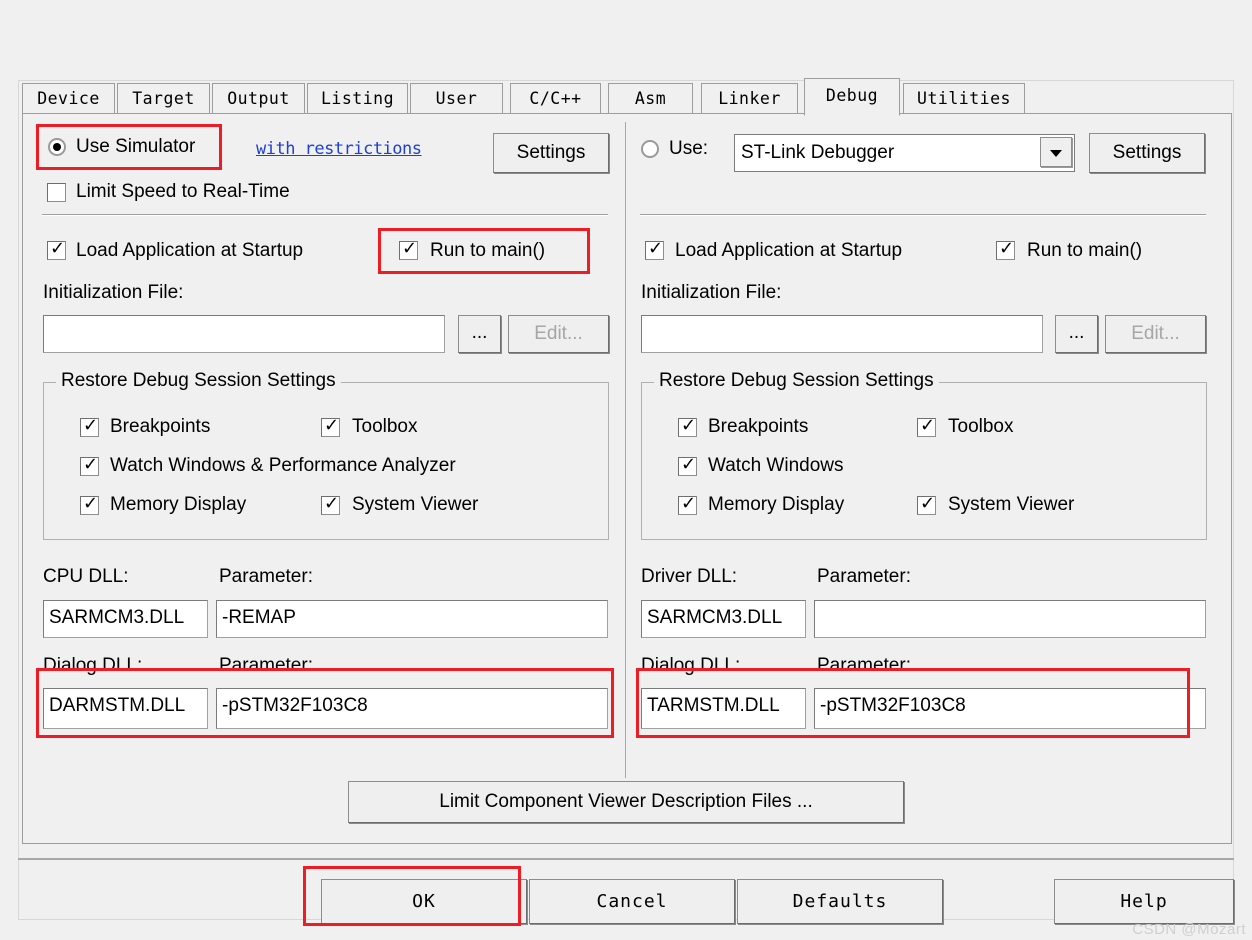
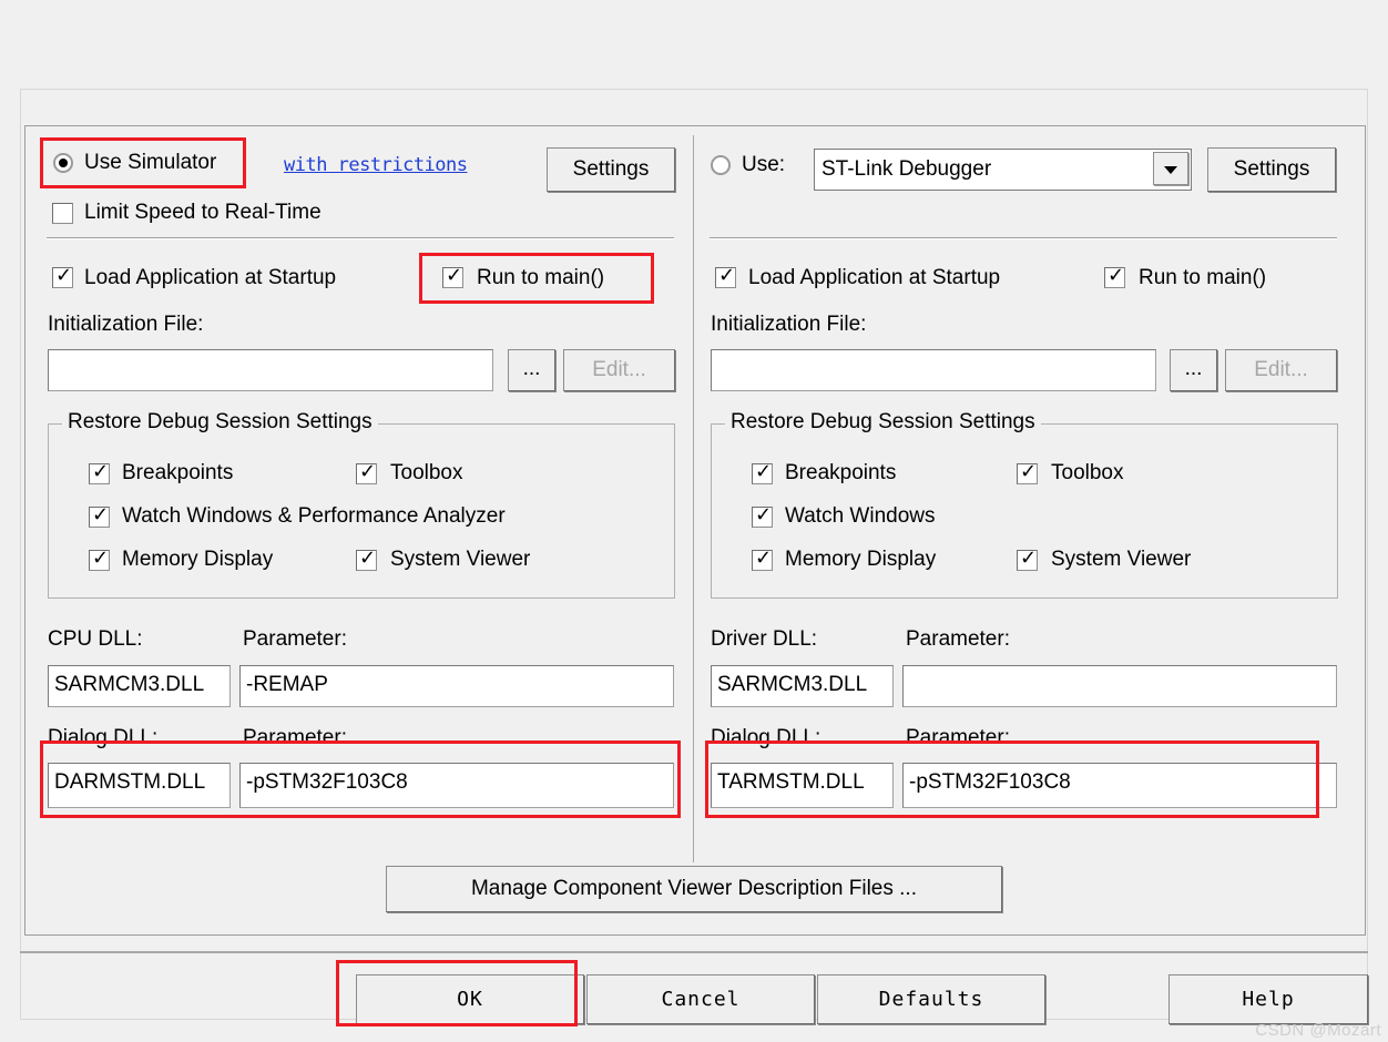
- Device
- Target
- Output
- Listing
- User
- C/C++
- Asm
- Linker
- Debug
- Utilities
  Use Simulator
  with restrictions
  Settings
  Limit Speed to Real-Time
  ✓
  Load Application at Startup
  ✓
  Run to main()
  Initialization File:
  ...
  Edit...
  Restore Debug Session Settings
  ✓
  Breakpoints
  ✓
  Toolbox
  ✓
  Watch Windows & Performance Analyzer
  ✓
  Memory Display
  ✓
  System Viewer
  CPU DLL:
  Parameter:
  SARMCM3.DLL
  -REMAP
  Dialog DLL:
  Parameter:
  DARMSTM.DLL
  -pSTM32F103C8
  Use:
  ST-Link Debugger
  Settings
  ✓
  Load Application at Startup
  ✓
  Run to main()
  Initialization File:
  ...
  Edit...
  Restore Debug Session Settings
  ✓
  Breakpoints
  ✓
  Toolbox
  ✓
  Watch Windows
  ✓
  Memory Display
  ✓
  System Viewer
  Driver DLL:
  Parameter:
  SARMCM3.DLL
  Dialog DLL:
  Parameter:
  TARMSTM.DLL
  -pSTM32F103C8
- Limit Component Viewer Description Files ...
+ Manage Component Viewer Description Files ...
  OK
  Cancel
  Defaults
  Help
  CSDN @Mozart
